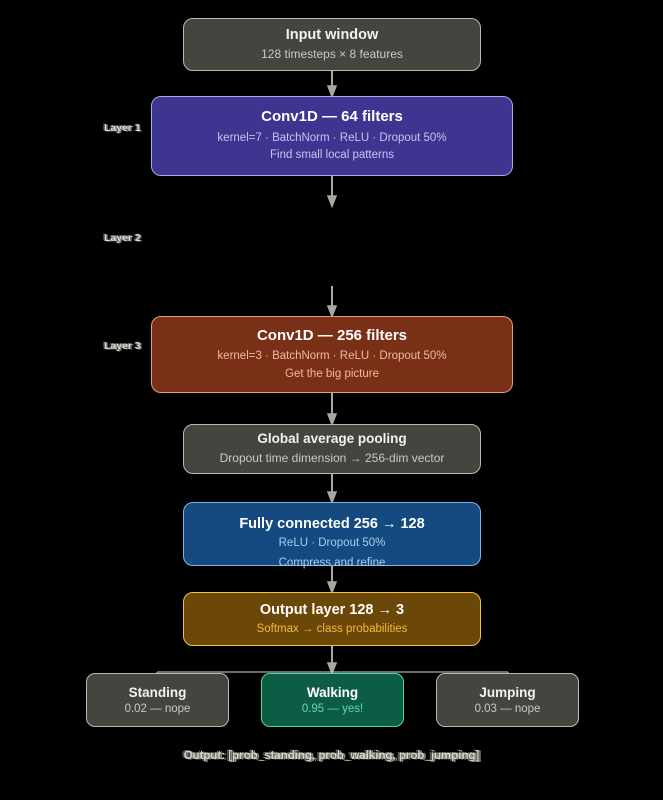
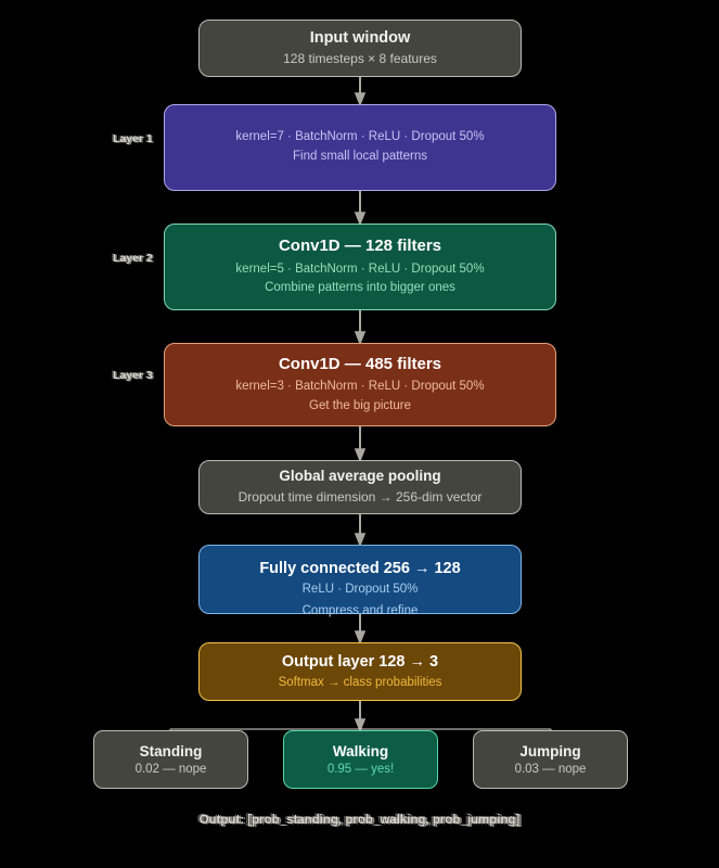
  Input window
  128 timesteps × 8 features
  Layer 1
- Conv1D — 64 filters
  kernel=7 · BatchNorm · ReLU · Dropout 50%
  Find small local patterns
  Layer 2
+ Conv1D — 128 filters
+ kernel=5 · BatchNorm · ReLU · Dropout 50%
+ Combine patterns into bigger ones
  Layer 3
- Conv1D — 256 filters
+ Conv1D — 485 filters
  kernel=3 · BatchNorm · ReLU · Dropout 50%
  Get the big picture
  Global average pooling
  Dropout time dimension → 256-dim vector
  Fully connected 256 → 128
  ReLU · Dropout 50%
  Compress and refine
  Output layer 128 → 3
  Softmax → class probabilities
  Standing
  0.02 — nope
  Walking
  0.95 — yes!
  Jumping
  0.03 — nope
  Output: [prob_standing, prob_walking, prob_jumping]
